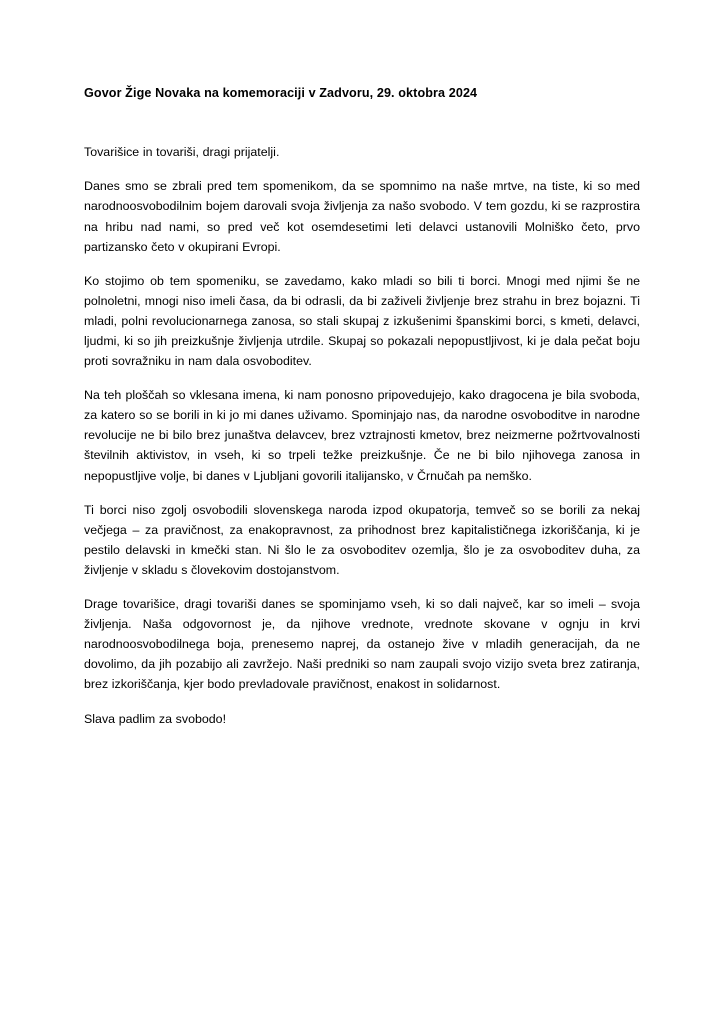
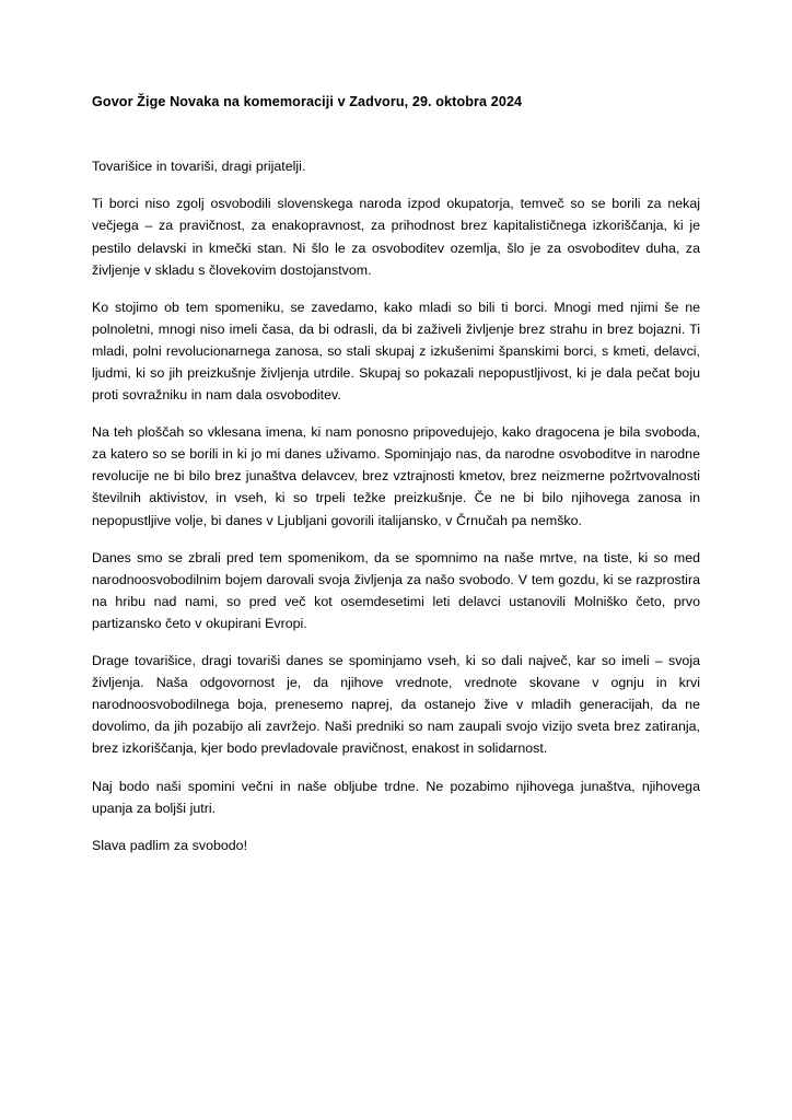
  Govor Žige Novaka na komemoraciji v Zadvoru, 29. oktobra 2024
  Tovarišice in tovariši, dragi prijatelji.
- Danes smo se zbrali pred tem spomenikom, da se spomnimo na naše mrtve, na tiste, ki so med narodnoosvobodilnim bojem darovali svoja življenja za našo svobodo. V tem gozdu, ki se razprostira na hribu nad nami, so pred več kot osemdesetimi leti delavci ustanovili Molniško četo, prvo partizansko četo v okupirani Evropi.
+ Ti borci niso zgolj osvobodili slovenskega naroda izpod okupatorja, temveč so se borili za nekaj večjega – za pravičnost, za enakopravnost, za prihodnost brez kapitalističnega izkoriščanja, ki je pestilo delavski in kmečki stan. Ni šlo le za osvoboditev ozemlja, šlo je za osvoboditev duha, za življenje v skladu s človekovim dostojanstvom.
  Ko stojimo ob tem spomeniku, se zavedamo, kako mladi so bili ti borci. Mnogi med njimi še ne polnoletni, mnogi niso imeli časa, da bi odrasli, da bi zaživeli življenje brez strahu in brez bojazni. Ti mladi, polni revolucionarnega zanosa, so stali skupaj z izkušenimi španskimi borci, s kmeti, delavci, ljudmi, ki so jih preizkušnje življenja utrdile. Skupaj so pokazali nepopustljivost, ki je dala pečat boju proti sovražniku in nam dala osvoboditev.
  Na teh ploščah so vklesana imena, ki nam ponosno pripovedujejo, kako dragocena je bila svoboda, za katero so se borili in ki jo mi danes uživamo. Spominjajo nas, da narodne osvoboditve in narodne revolucije ne bi bilo brez junaštva delavcev, brez vztrajnosti kmetov, brez neizmerne požrtvovalnosti številnih aktivistov, in vseh, ki so trpeli težke preizkušnje. Če ne bi bilo njihovega zanosa in nepopustljive volje, bi danes v Ljubljani govorili italijansko, v Črnučah pa nemško.
- Ti borci niso zgolj osvobodili slovenskega naroda izpod okupatorja, temveč so se borili za nekaj večjega – za pravičnost, za enakopravnost, za prihodnost brez kapitalističnega izkoriščanja, ki je pestilo delavski in kmečki stan. Ni šlo le za osvoboditev ozemlja, šlo je za osvoboditev duha, za življenje v skladu s človekovim dostojanstvom.
+ Danes smo se zbrali pred tem spomenikom, da se spomnimo na naše mrtve, na tiste, ki so med narodnoosvobodilnim bojem darovali svoja življenja za našo svobodo. V tem gozdu, ki se razprostira na hribu nad nami, so pred več kot osemdesetimi leti delavci ustanovili Molniško četo, prvo partizansko četo v okupirani Evropi.
  Drage tovarišice, dragi tovariši danes se spominjamo vseh, ki so dali največ, kar so imeli – svoja življenja. Naša odgovornost je, da njihove vrednote, vrednote skovane v ognju in krvi narodnoosvobodilnega boja, prenesemo naprej, da ostanejo žive v mladih generacijah, da ne dovolimo, da jih pozabijo ali zavržejo. Naši predniki so nam zaupali svojo vizijo sveta brez zatiranja, brez izkoriščanja, kjer bodo prevladovale pravičnost, enakost in solidarnost.
+ Naj bodo naši spomini večni in naše obljube trdne. Ne pozabimo njihovega junaštva, njihovega upanja za boljši jutri.
  Slava padlim za svobodo!
